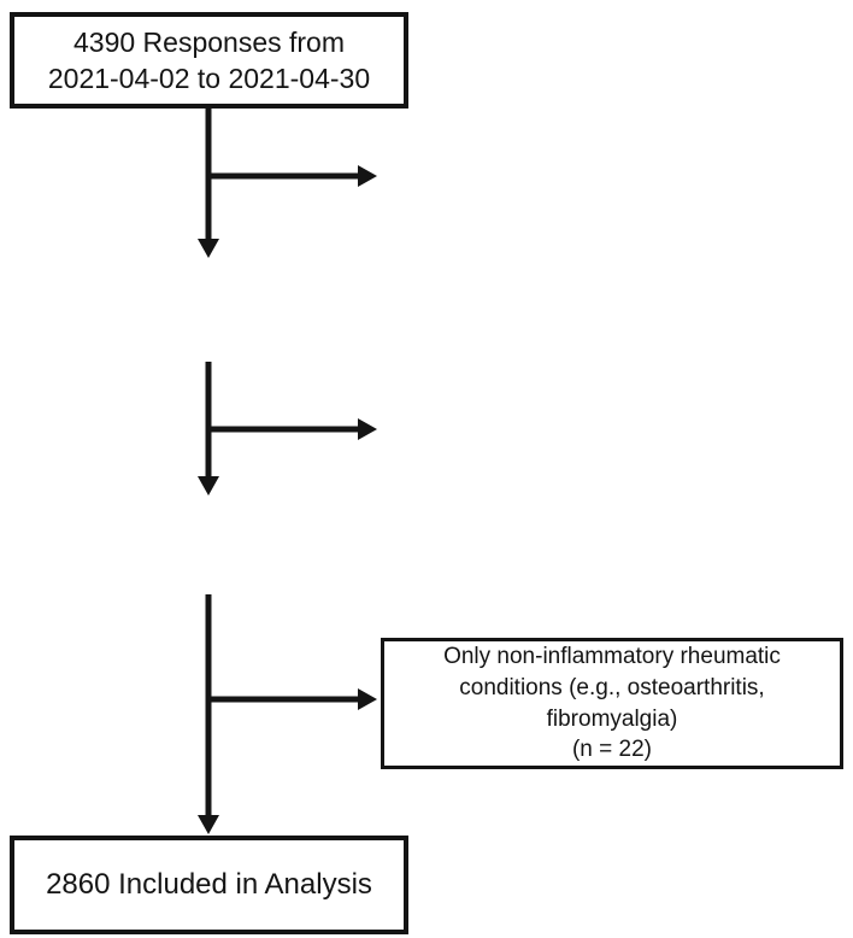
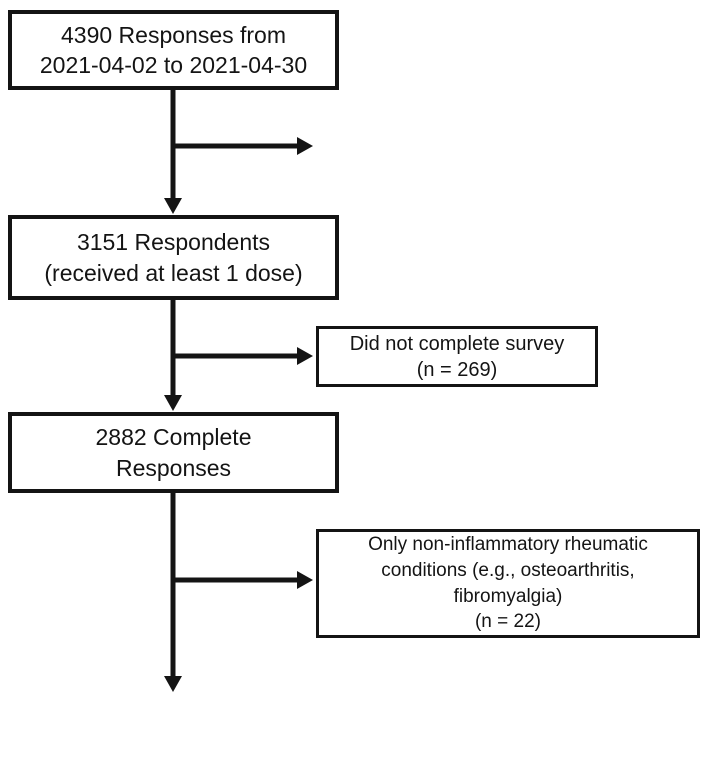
  4390 Responses from
  2021-04-02 to 2021-04-30
+ 3151 Respondents
+ (received at least 1 dose)
+ Did not complete survey
+ (n = 269)
+ 2882 Complete
+ Responses
  Only non-inflammatory rheumatic
  conditions (e.g., osteoarthritis,
  fibromyalgia)
  (n = 22)
- 2860 Included in Analysis
